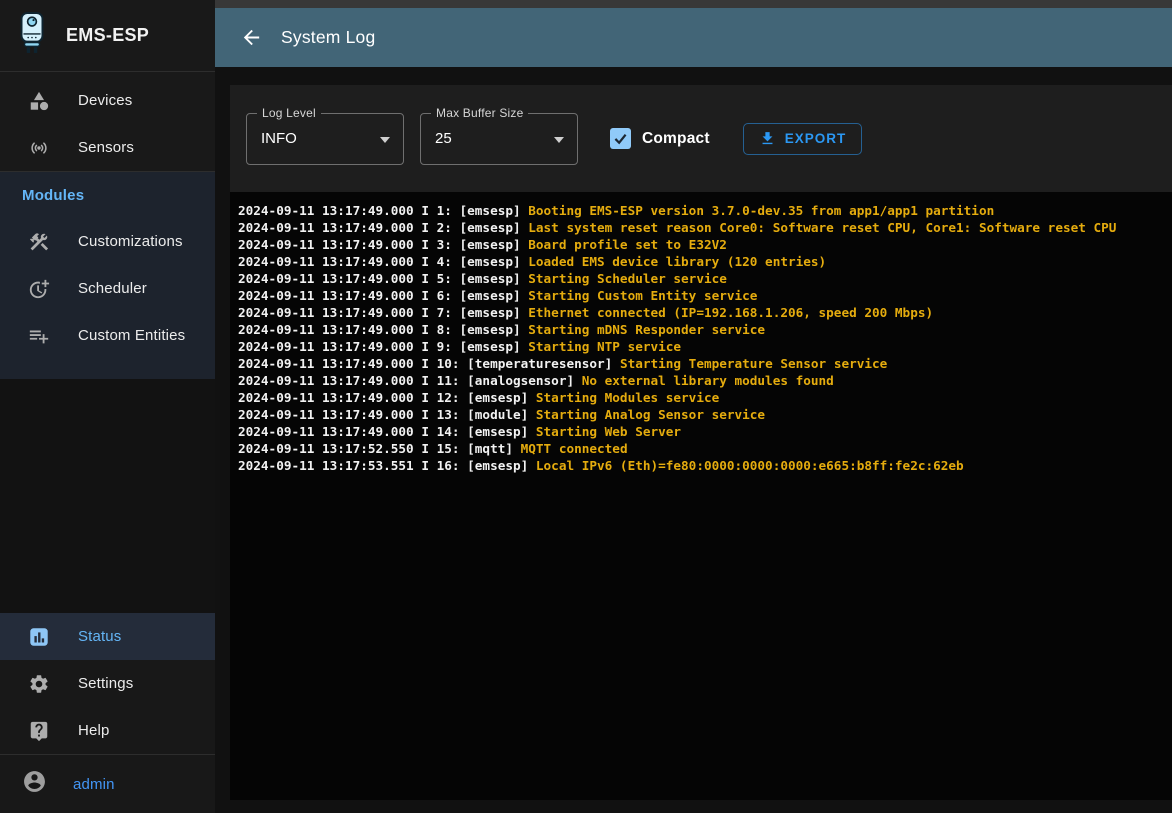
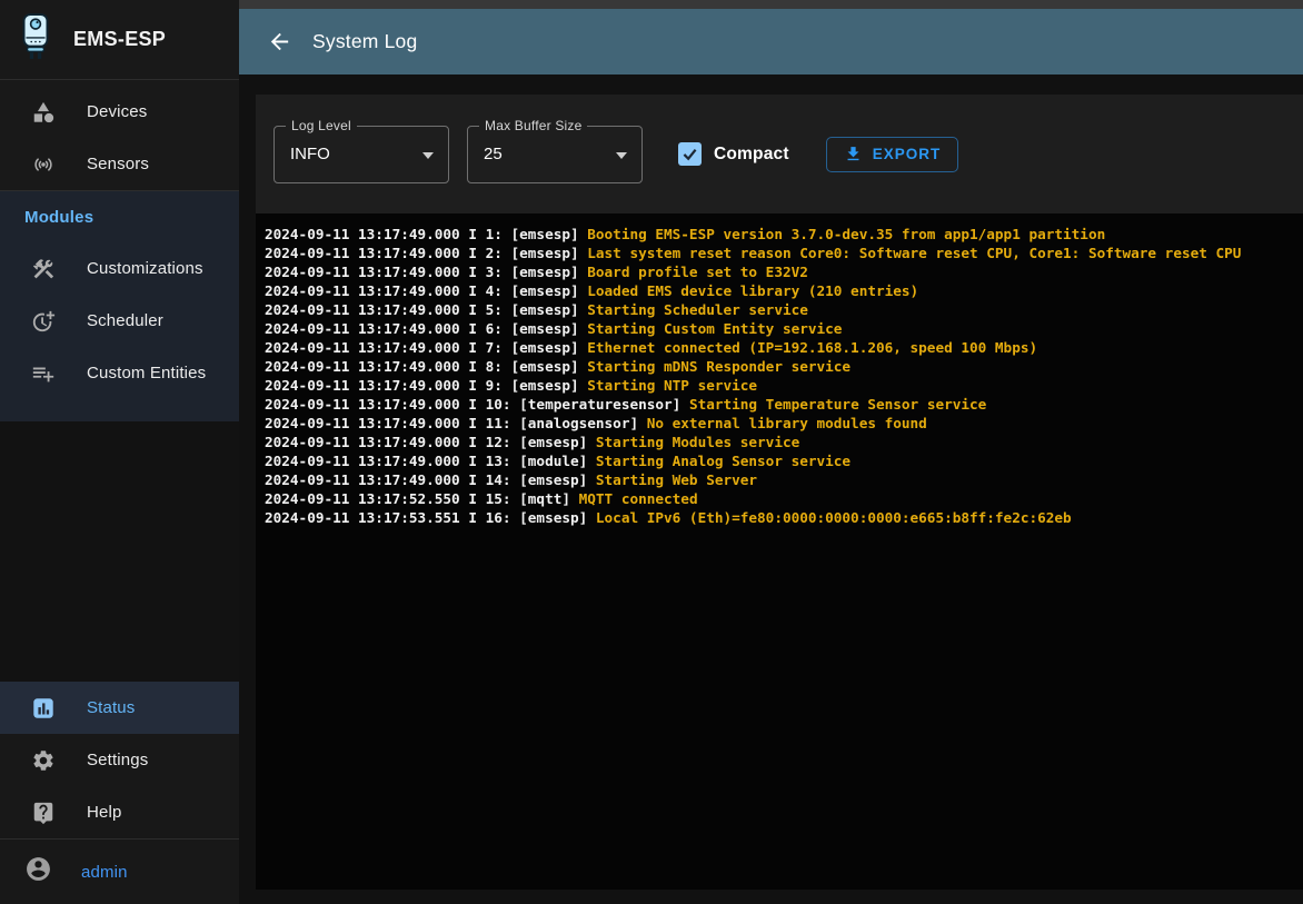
  EMS-ESP
  Devices
  Sensors
  Modules
  Customizations
  Scheduler
  Custom Entities
  Status
  Settings
  Help
  admin
  System Log
  Log Level
  INFO
  Max Buffer Size
  25
  Compact
  EXPORT
  2024-09-11 13:17:49.000 I 1: [emsesp] Booting EMS-ESP version 3.7.0-dev.35 from app1/app1 partition
  2024-09-11 13:17:49.000 I 2: [emsesp] Last system reset reason Core0: Software reset CPU, Core1: Software reset CPU
  2024-09-11 13:17:49.000 I 3: [emsesp] Board profile set to E32V2
- 2024-09-11 13:17:49.000 I 4: [emsesp] Loaded EMS device library (120 entries)
+ 2024-09-11 13:17:49.000 I 4: [emsesp] Loaded EMS device library (210 entries)
  2024-09-11 13:17:49.000 I 5: [emsesp] Starting Scheduler service
  2024-09-11 13:17:49.000 I 6: [emsesp] Starting Custom Entity service
- 2024-09-11 13:17:49.000 I 7: [emsesp] Ethernet connected (IP=192.168.1.206, speed 200 Mbps)
+ 2024-09-11 13:17:49.000 I 7: [emsesp] Ethernet connected (IP=192.168.1.206, speed 100 Mbps)
  2024-09-11 13:17:49.000 I 8: [emsesp] Starting mDNS Responder service
  2024-09-11 13:17:49.000 I 9: [emsesp] Starting NTP service
  2024-09-11 13:17:49.000 I 10: [temperaturesensor] Starting Temperature Sensor service
  2024-09-11 13:17:49.000 I 11: [analogsensor] No external library modules found
  2024-09-11 13:17:49.000 I 12: [emsesp] Starting Modules service
  2024-09-11 13:17:49.000 I 13: [module] Starting Analog Sensor service
  2024-09-11 13:17:49.000 I 14: [emsesp] Starting Web Server
  2024-09-11 13:17:52.550 I 15: [mqtt] MQTT connected
  2024-09-11 13:17:53.551 I 16: [emsesp] Local IPv6 (Eth)=fe80:0000:0000:0000:e665:b8ff:fe2c:62eb
